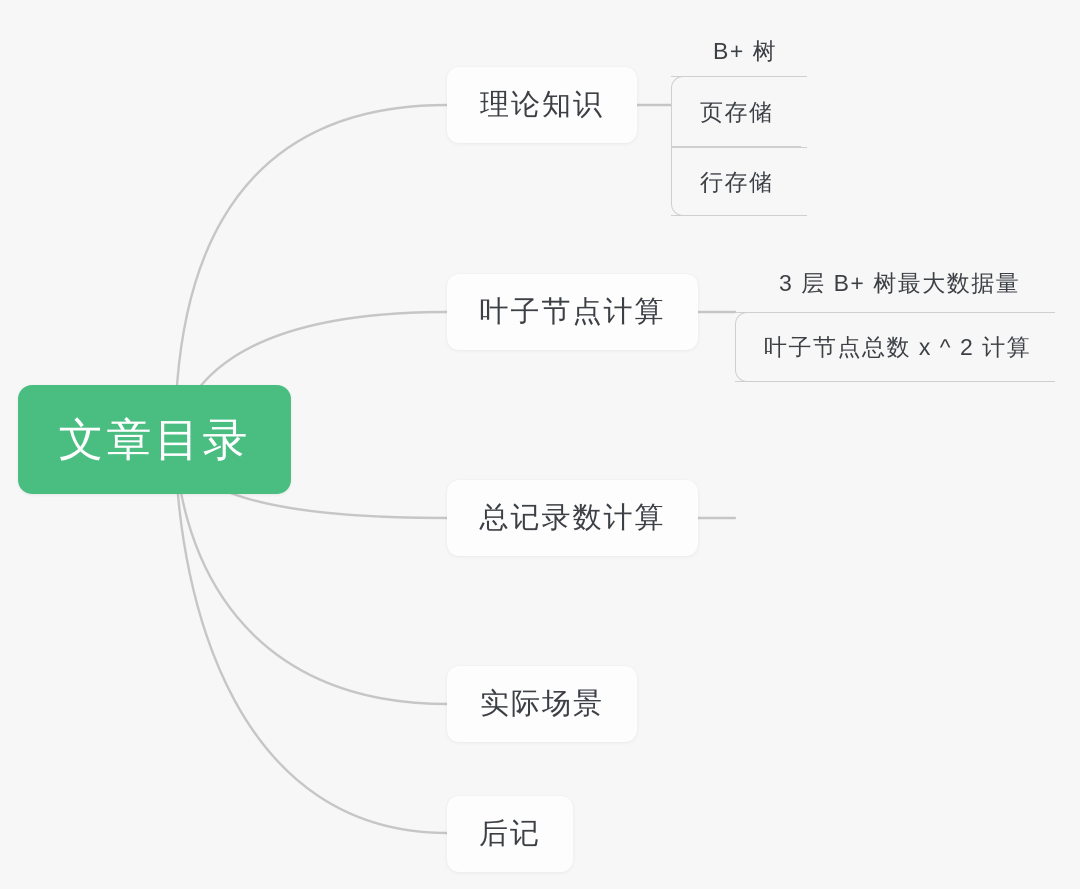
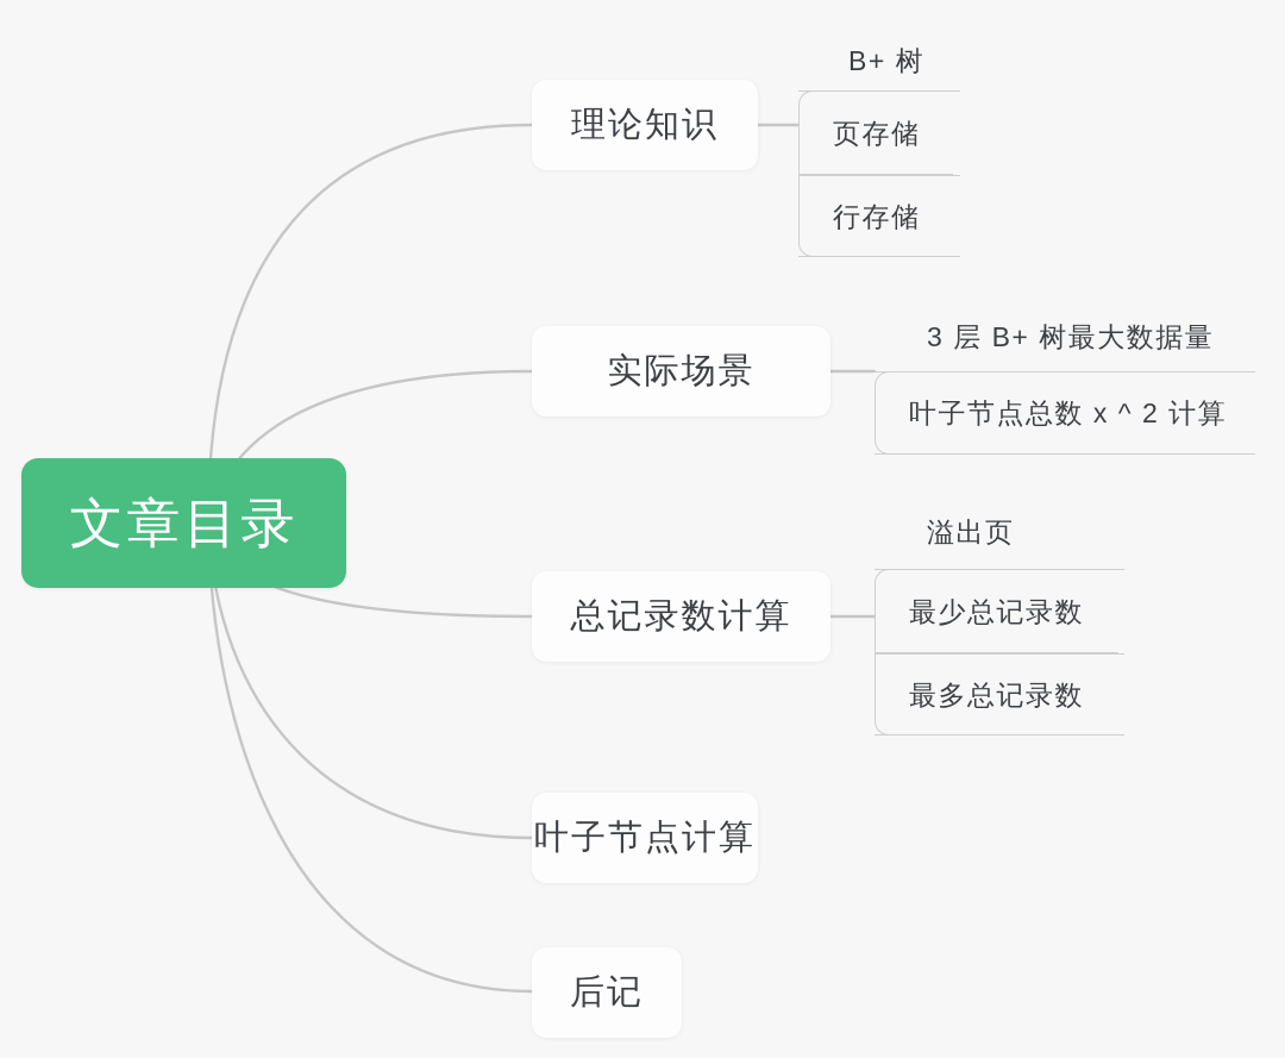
  文章目录
  理论知识
  B+ 树
  页存储
  行存储
- 叶子节点计算
+ 实际场景
  3 层 B+ 树最大数据量
  叶子节点总数 x ^ 2 计算
  总记录数计算
+ 溢出页
+ 最少总记录数
+ 最多总记录数
- 实际场景
+ 叶子节点计算
  后记
